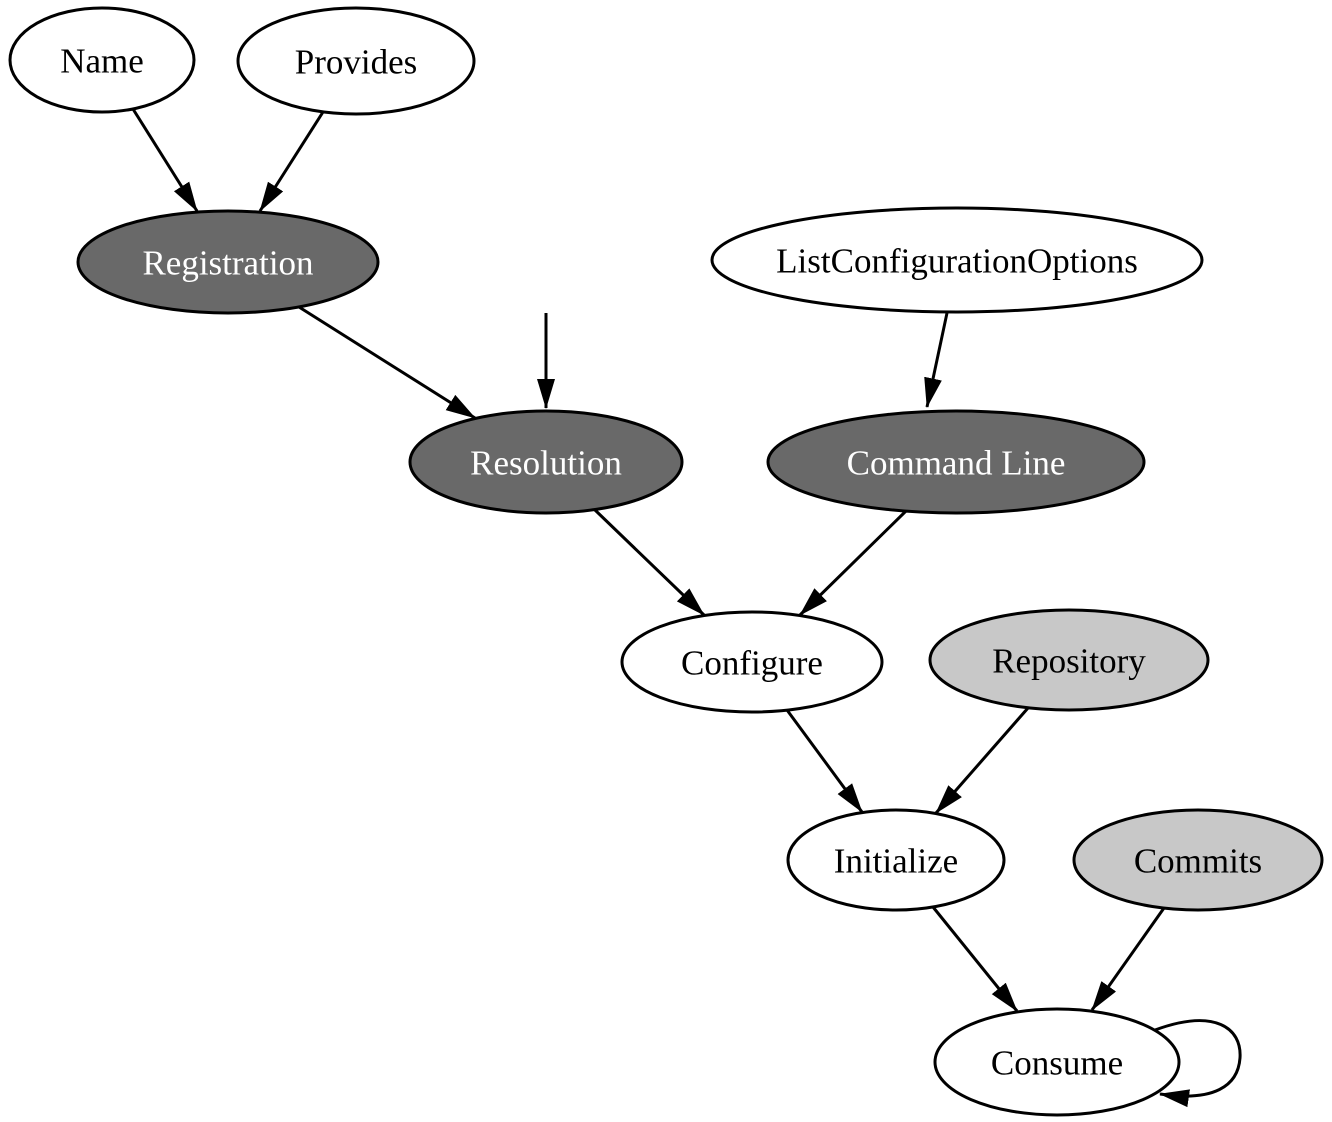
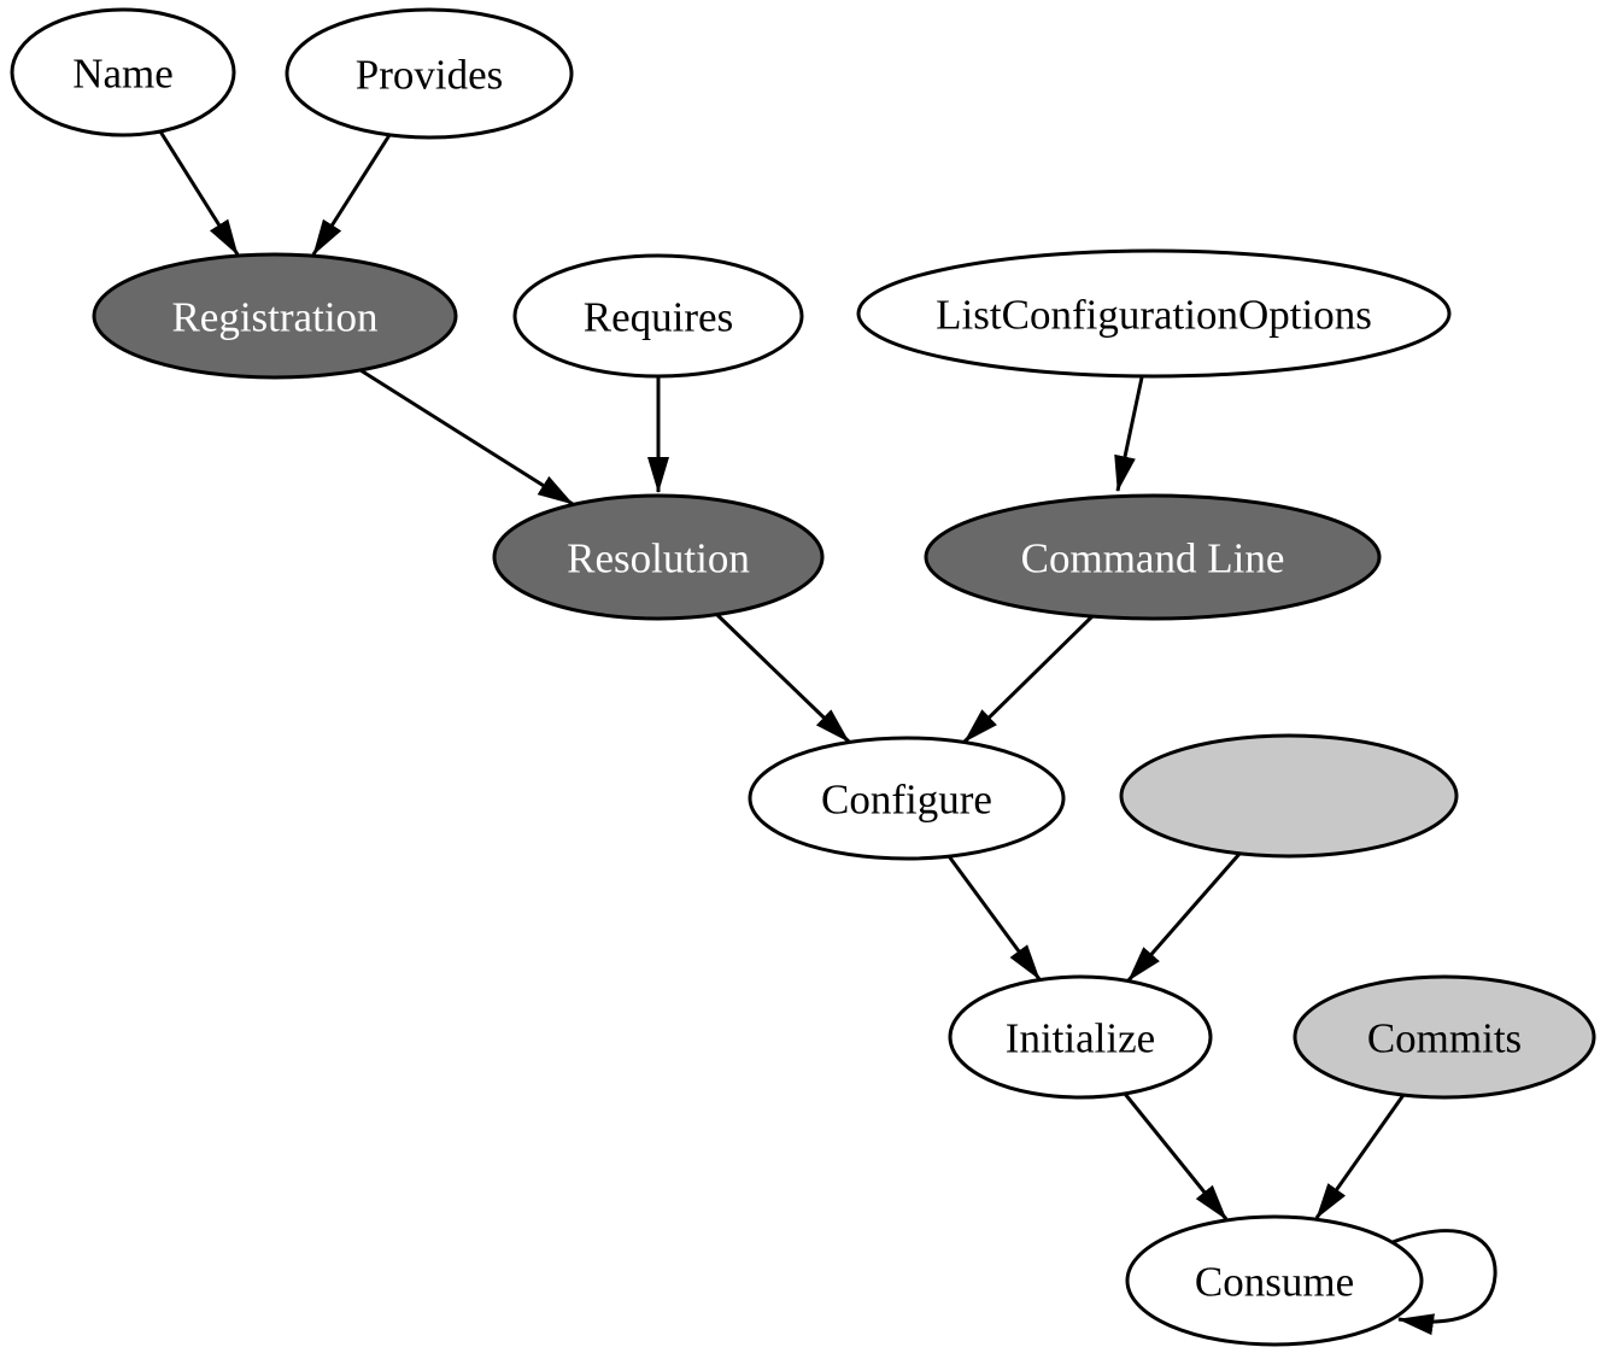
  Name
  Provides
  Registration
+ Requires
  ListConfigurationOptions
  Resolution
  Command Line
  Configure
- Repository
  Initialize
  Commits
  Consume
